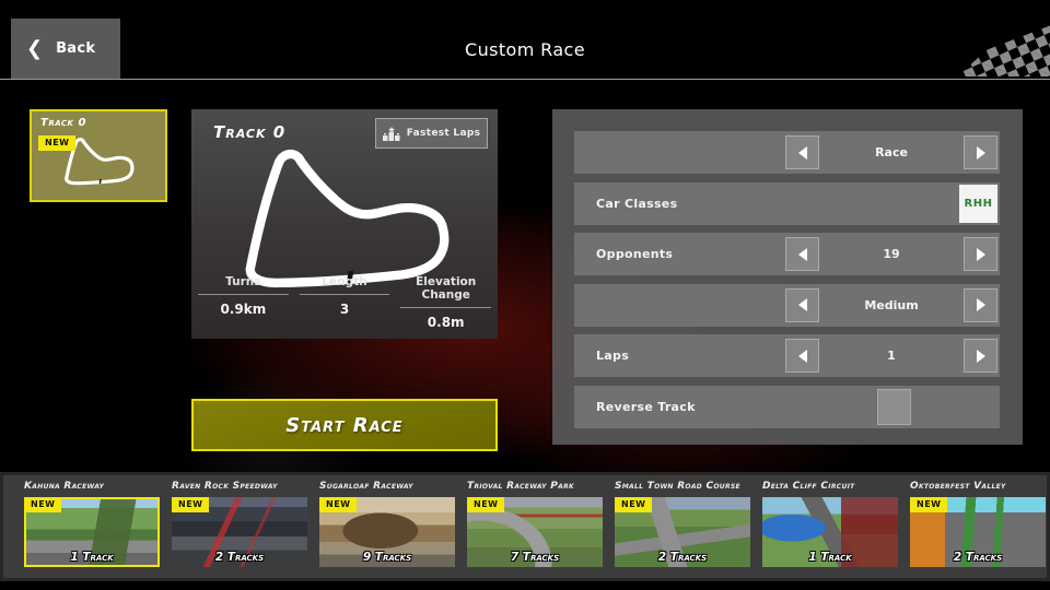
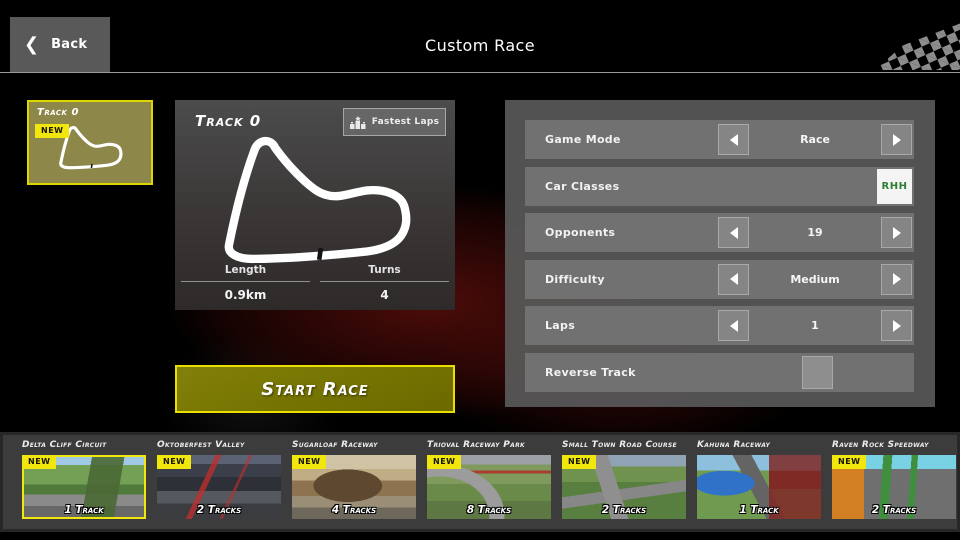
  ❮
  Back
  Custom Race
  Track 0
  NEW
  Track 0
  Fastest Laps
- Turns
+ Length
  0.9km
- Length
+ Turns
- 3
+ 4
- Elevation Change
- 0.8m
  Start Race
+ Game Mode
  Race
  Car Classes
  RHH
  Opponents
  19
+ Difficulty
  Medium
  Laps
  1
  Reverse Track
- Kahuna Raceway
+ Delta Cliff Circuit
  NEW
  1 Track
- Raven Rock Speedway
+ Oktoberfest Valley
  NEW
  2 Tracks
  Sugarloaf Raceway
  NEW
- 9 Tracks
+ 4 Tracks
  Trioval Raceway Park
  NEW
- 7 Tracks
+ 8 Tracks
  Small Town Road Course
  NEW
  2 Tracks
- Delta Cliff Circuit
+ Kahuna Raceway
  1 Track
- Oktoberfest Valley
+ Raven Rock Speedway
  NEW
  2 Tracks
